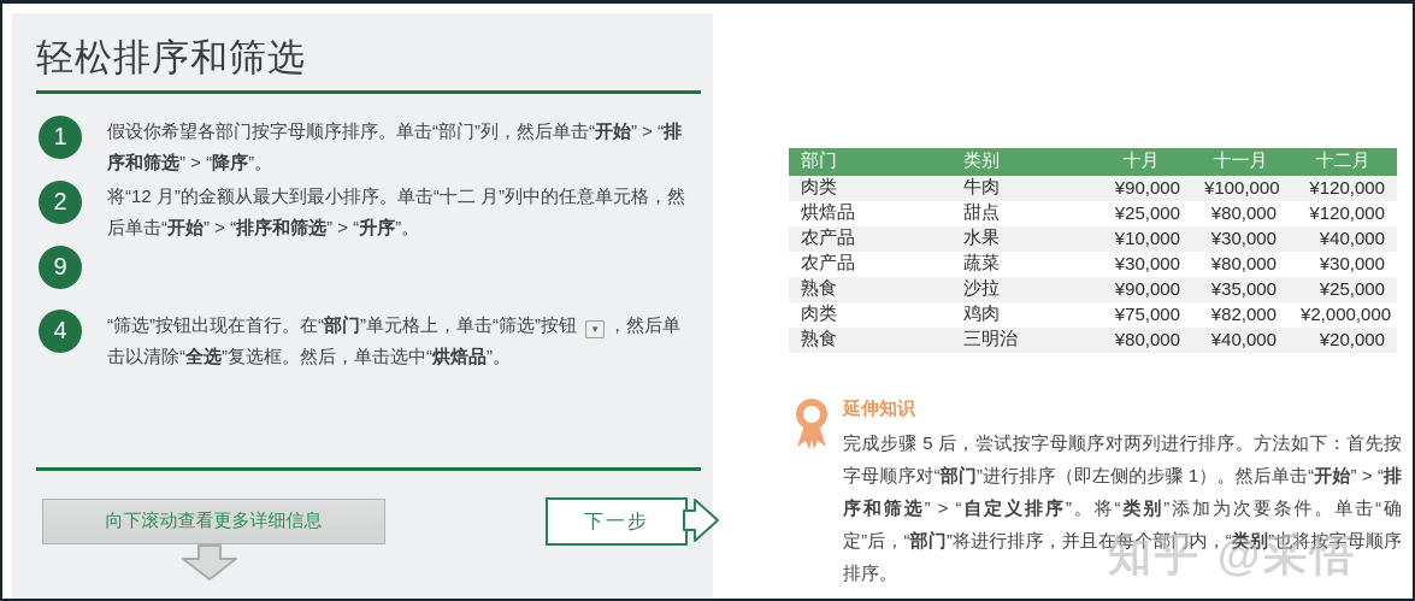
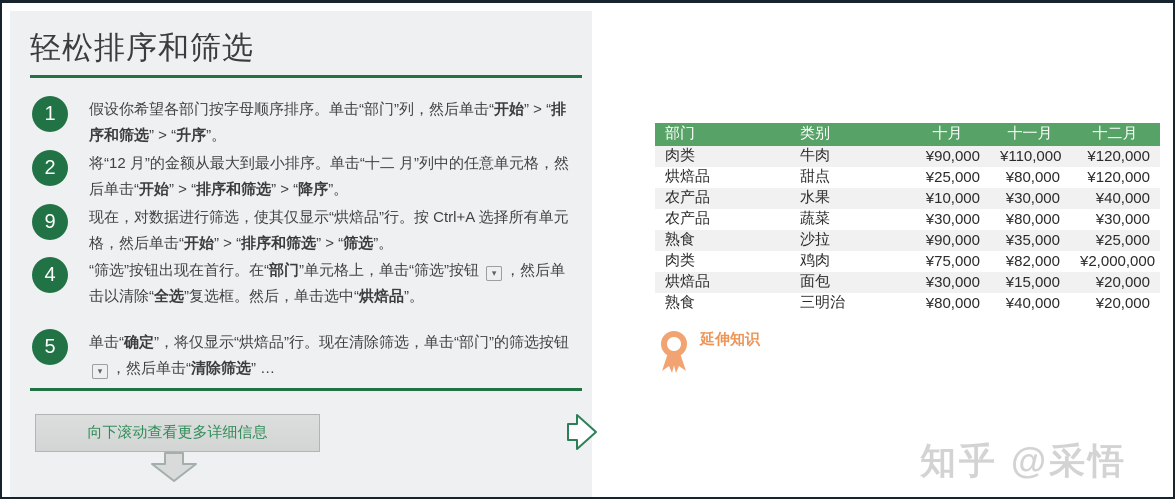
  轻松排序和筛选
  1
- 假设你希望各部门按字母顺序排序。单击“部门”列，然后单击“开始” > “排序和筛选” > “降序”。
+ 假设你希望各部门按字母顺序排序。单击“部门”列，然后单击“开始” > “排序和筛选” > “升序”。
  2
- 将“12 月”的金额从最大到最小排序。单击“十二 月”列中的任意单元格，然后单击“开始” > “排序和筛选” > “升序”。
+ 将“12 月”的金额从最大到最小排序。单击“十二 月”列中的任意单元格，然后单击“开始” > “排序和筛选” > “降序”。
  9
+ 现在，对数据进行筛选，使其仅显示“烘焙品”行。按 Ctrl+A 选择所有单元格，然后单击“开始” > “排序和筛选” > “筛选”。
  4
  “筛选”按钮出现在首行。在“部门”单元格上，单击“筛选”按钮 ▾ ，然后单击以清除“全选”复选框。然后，单击选中“烘焙品”。
+ 5
+ 单击“确定”，将仅显示“烘焙品”行。现在清除筛选，单击“部门”的筛选按钮 ▾ ，然后单击“清除筛选” …
  向下滚动查看更多详细信息
- 下一步
  部门	类别	十月	十一月	十二月
- 肉类	牛肉	¥90,000	¥100,000	¥120,000
+ 肉类	牛肉	¥90,000	¥110,000	¥120,000
  烘焙品	甜点	¥25,000	¥80,000	¥120,000
  农产品	水果	¥10,000	¥30,000	¥40,000
  农产品	蔬菜	¥30,000	¥80,000	¥30,000
  熟食	沙拉	¥90,000	¥35,000	¥25,000
  肉类	鸡肉	¥75,000	¥82,000	¥2,000,000
+ 烘焙品	面包	¥30,000	¥15,000	¥20,000
  熟食	三明治	¥80,000	¥40,000	¥20,000
  延伸知识
- 完成步骤 5 后，尝试按字母顺序对两列进行排序。方法如下：首先按字母顺序对“部门”进行排序（即左侧的步骤 1）。然后单击“开始” > “排序和筛选” > “自定义排序”。将“类别”添加为次要条件。单击“确定”后，“部门”将进行排序，并且在每个部门内，“类别”也将按字母顺序排序。
  知乎 @采悟
